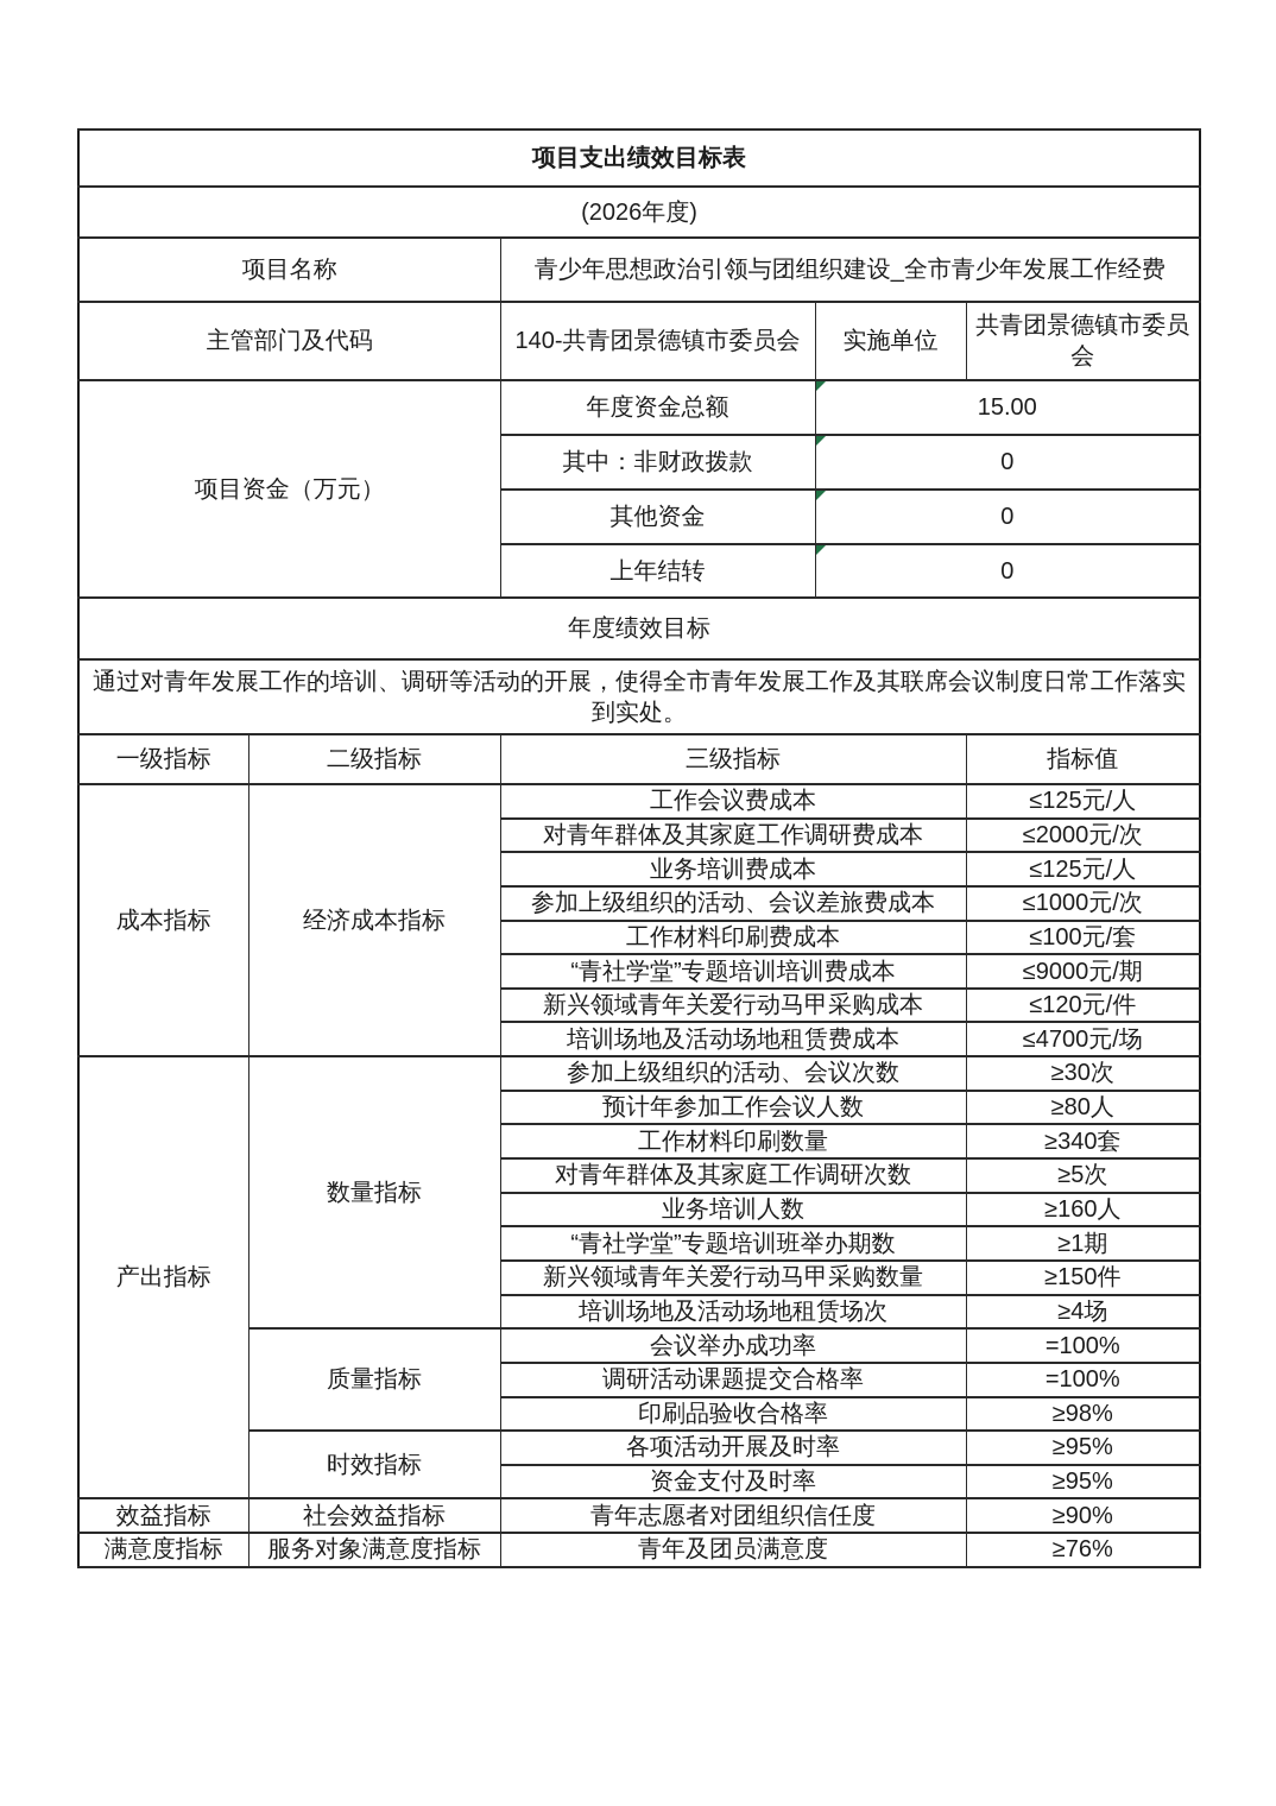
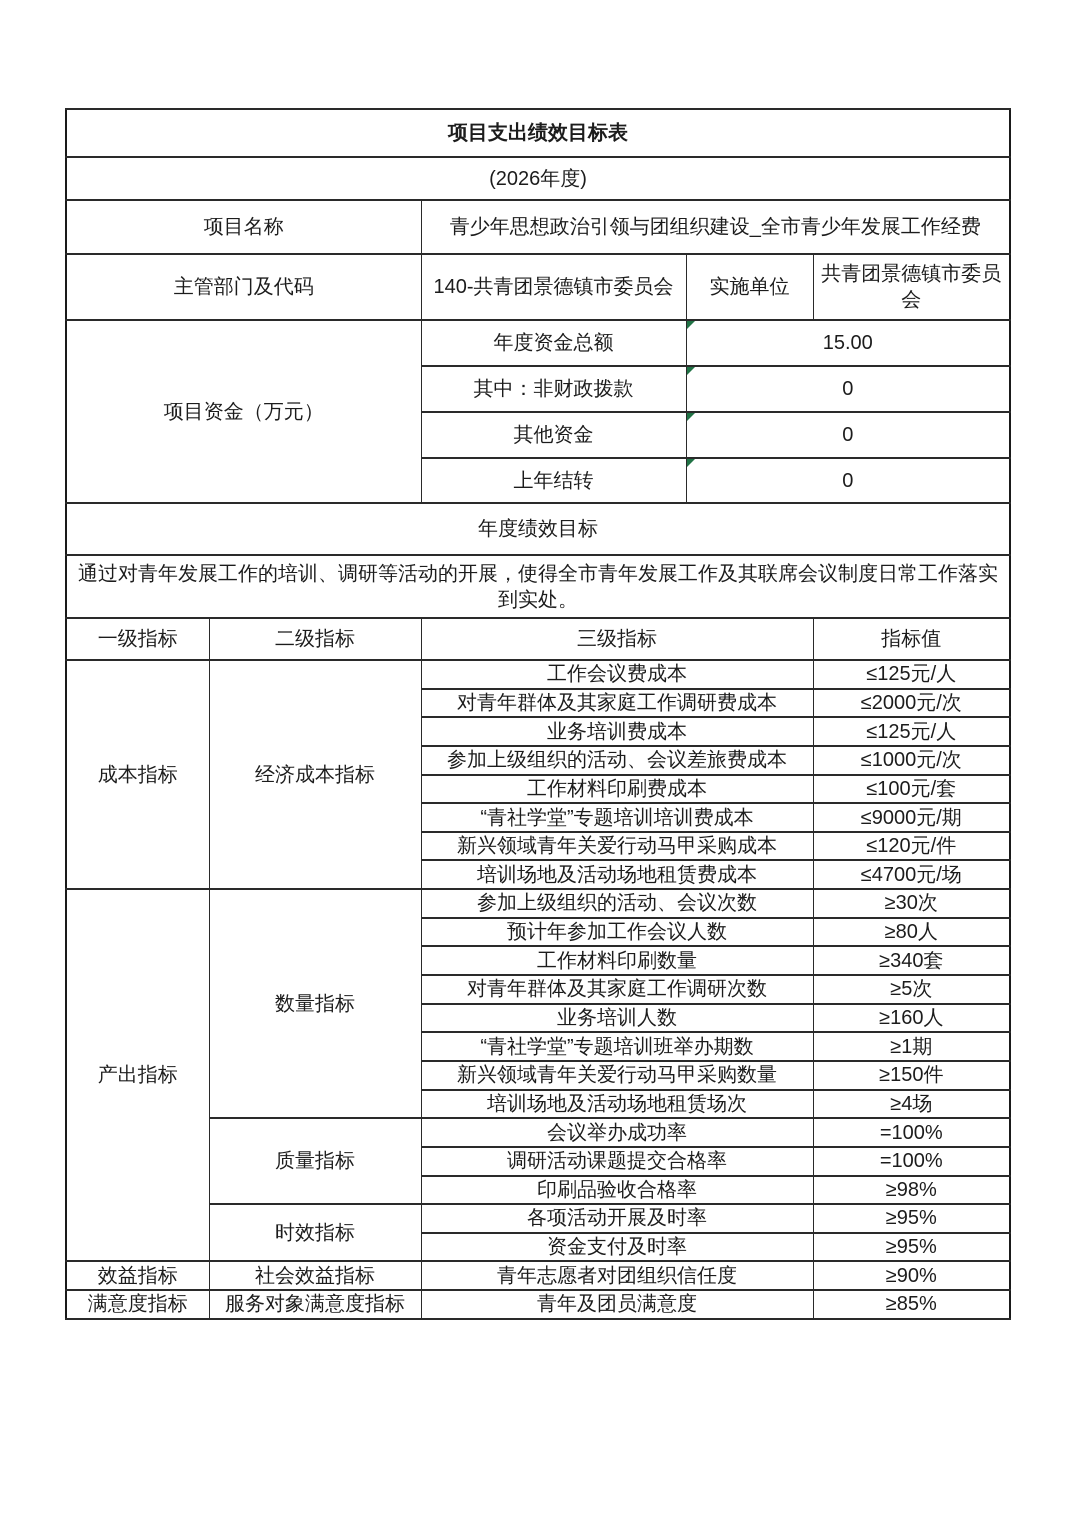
  项目支出绩效目标表
  (2026年度)
  项目名称	青少年思想政治引领与团组织建设_全市青少年发展工作经费
  主管部门及代码	140-共青团景德镇市委员会	实施单位	共青团景德镇市委员会
  项目资金（万元）	年度资金总额	15.00
  其中：非财政拨款	0
  其他资金	0
  上年结转	0
  年度绩效目标
  通过对青年发展工作的培训、调研等活动的开展，使得全市青年发展工作及其联席会议制度日常工作落实到实处。
  一级指标	二级指标	三级指标	指标值
  成本指标	经济成本指标	工作会议费成本	≤125元/人
  对青年群体及其家庭工作调研费成本	≤2000元/次
  业务培训费成本	≤125元/人
  参加上级组织的活动、会议差旅费成本	≤1000元/次
  工作材料印刷费成本	≤100元/套
  “青社学堂”专题培训培训费成本	≤9000元/期
  新兴领域青年关爱行动马甲采购成本	≤120元/件
  培训场地及活动场地租赁费成本	≤4700元/场
  产出指标	数量指标	参加上级组织的活动、会议次数	≥30次
  预计年参加工作会议人数	≥80人
  工作材料印刷数量	≥340套
  对青年群体及其家庭工作调研次数	≥5次
  业务培训人数	≥160人
  “青社学堂”专题培训班举办期数	≥1期
  新兴领域青年关爱行动马甲采购数量	≥150件
  培训场地及活动场地租赁场次	≥4场
  质量指标	会议举办成功率	=100%
  调研活动课题提交合格率	=100%
  印刷品验收合格率	≥98%
  时效指标	各项活动开展及时率	≥95%
  资金支付及时率	≥95%
  效益指标	社会效益指标	青年志愿者对团组织信任度	≥90%
- 满意度指标	服务对象满意度指标	青年及团员满意度	≥76%
+ 满意度指标	服务对象满意度指标	青年及团员满意度	≥85%
